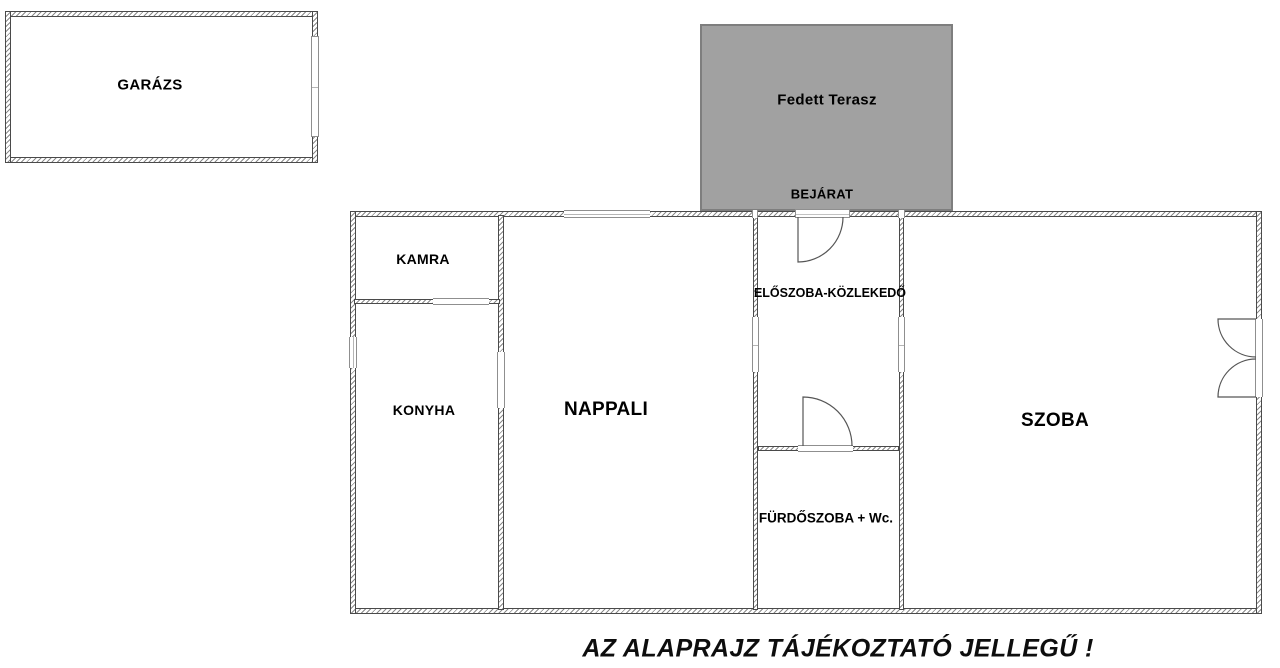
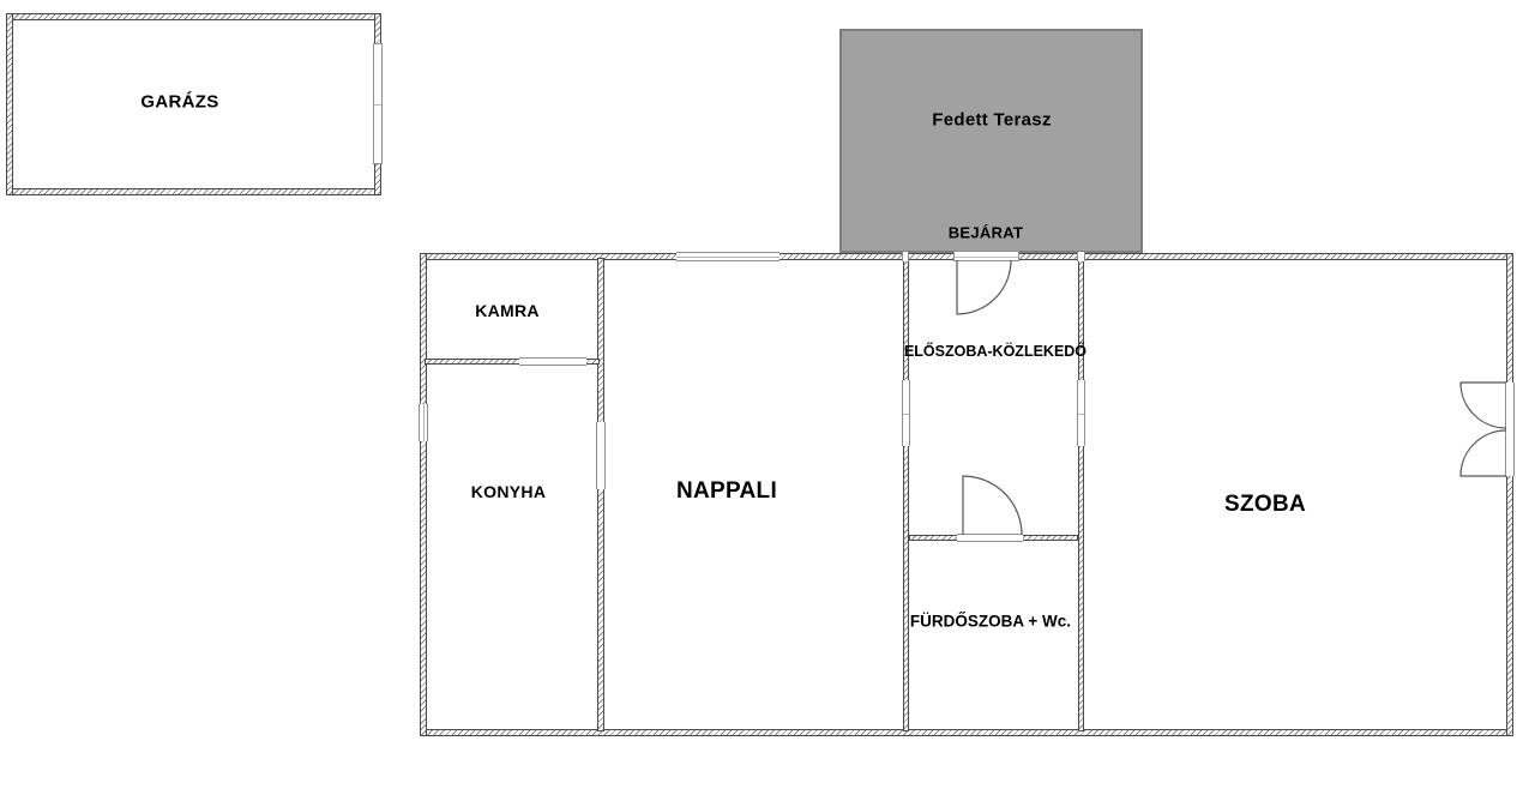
  GARÁZS
  Fedett Terasz
  BEJÁRAT
  KAMRA
  ELŐSZOBA-KÖZLEKEDŐ
  KONYHA
  NAPPALI
  SZOBA
  FÜRDŐSZOBA + Wc.
- AZ ALAPRAJZ TÁJÉKOZTATÓ JELLEGŰ !
